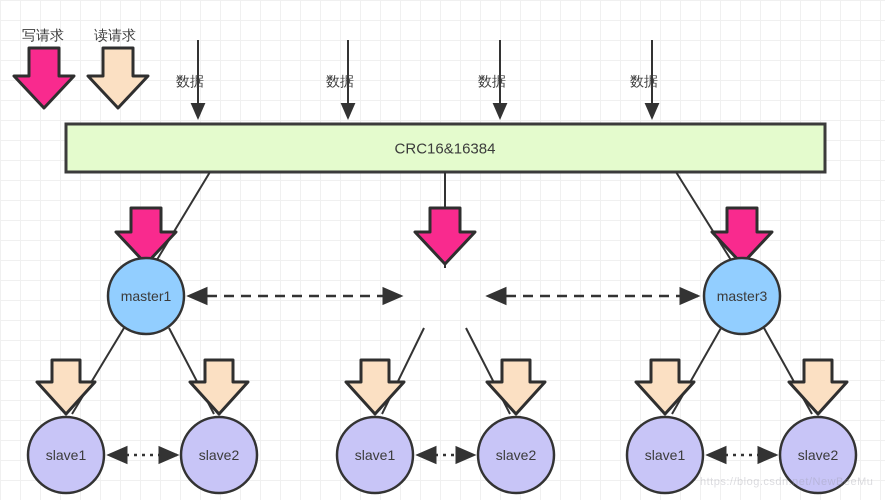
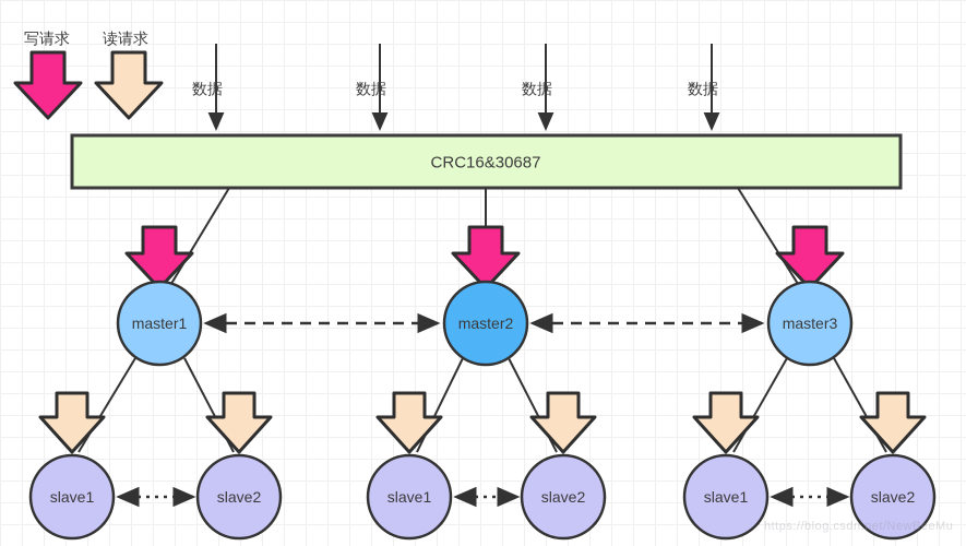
- CRC16&16384
+ CRC16&30687
  master1
+ master2
  master3
  slave1
  slave2
  slave1
  slave2
  slave1
  slave2
  写请求
  读请求
  数据
  数据
  数据
  数据
  https://blog.csdn.net/NewBeeMu
